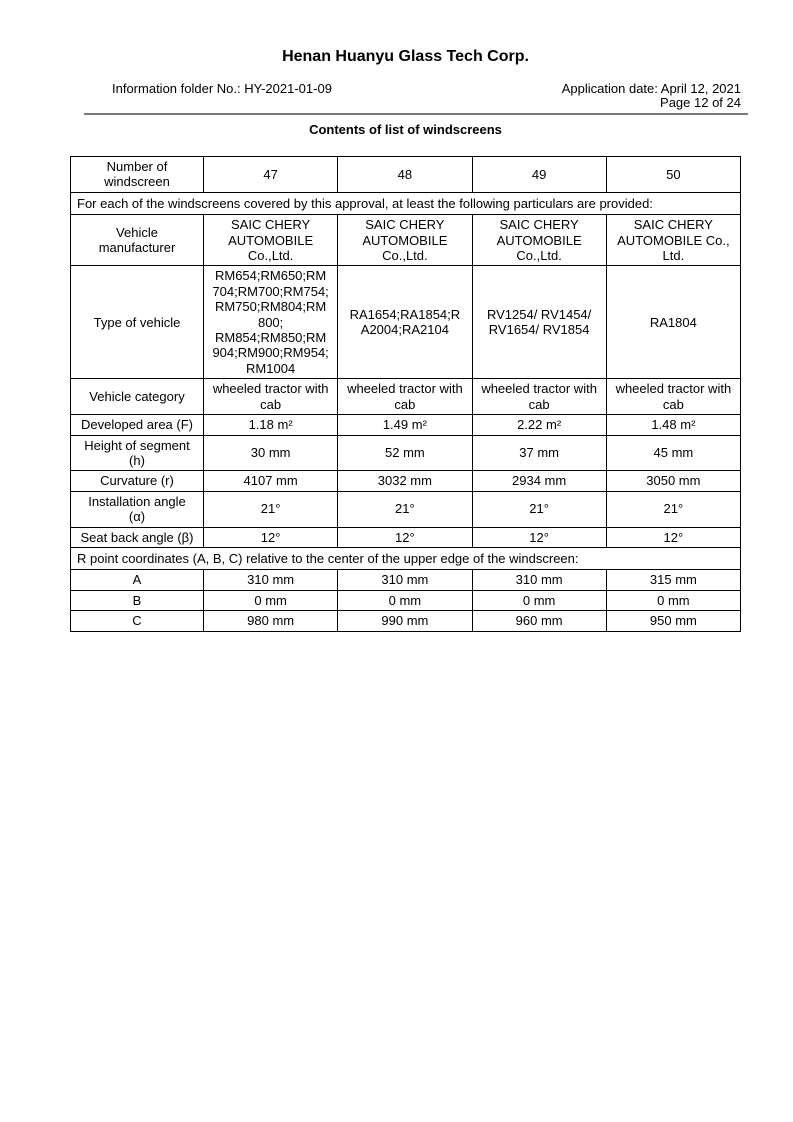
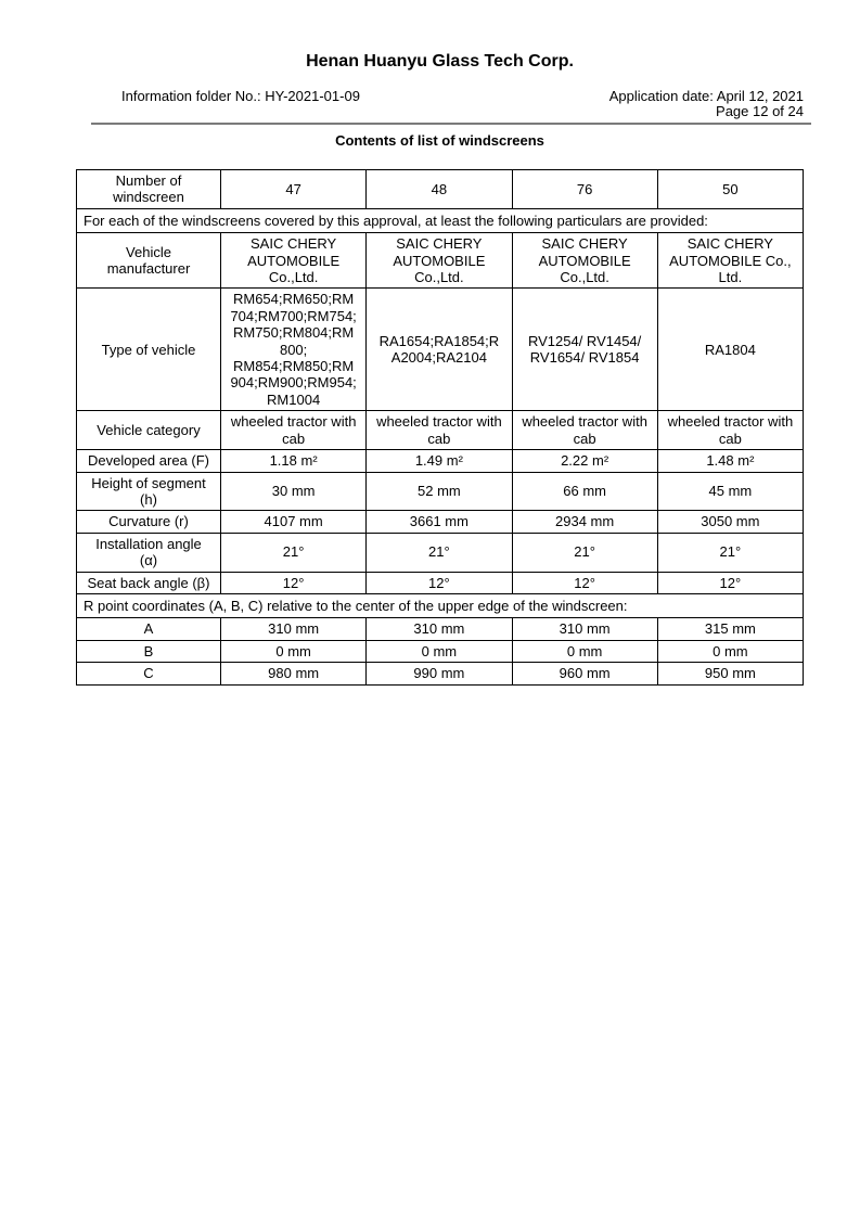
  Henan Huanyu Glass Tech Corp.
  Information folder No.: HY-2021-01-09
  Application date: April 12, 2021
  Page 12 of 24
  Contents of list of windscreens
- Number of windscreen	47	48	49	50
+ Number of windscreen	47	48	76	50
  For each of the windscreens covered by this approval, at least the following particulars are provided:
  Vehicle manufacturer	SAIC CHERY AUTOMOBILE Co.,Ltd.	SAIC CHERY AUTOMOBILE Co.,Ltd.	SAIC CHERY AUTOMOBILE Co.,Ltd.	SAIC CHERY AUTOMOBILE Co., Ltd.
  Type of vehicle	RM654;RM650;RM 704;RM700;RM754; RM750;RM804;RM 800; RM854;RM850;RM 904;RM900;RM954; RM1004	RA1654;RA1854;R A2004;RA2104	RV1254/ RV1454/ RV1654/ RV1854	RA1804
  Vehicle category	wheeled tractor with cab	wheeled tractor with cab	wheeled tractor with cab	wheeled tractor with cab
  Developed area (F)	1.18 m²	1.49 m²	2.22 m²	1.48 m²
- Height of segment (h)	30 mm	52 mm	37 mm	45 mm
+ Height of segment (h)	30 mm	52 mm	66 mm	45 mm
- Curvature (r)	4107 mm	3032 mm	2934 mm	3050 mm
+ Curvature (r)	4107 mm	3661 mm	2934 mm	3050 mm
  Installation angle (α)	21°	21°	21°	21°
  Seat back angle (β)	12°	12°	12°	12°
  R point coordinates (A, B, C) relative to the center of the upper edge of the windscreen:
  A	310 mm	310 mm	310 mm	315 mm
  B	0 mm	0 mm	0 mm	0 mm
  C	980 mm	990 mm	960 mm	950 mm
